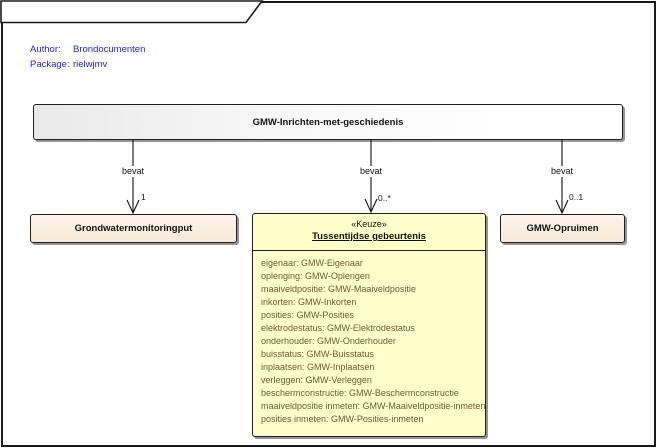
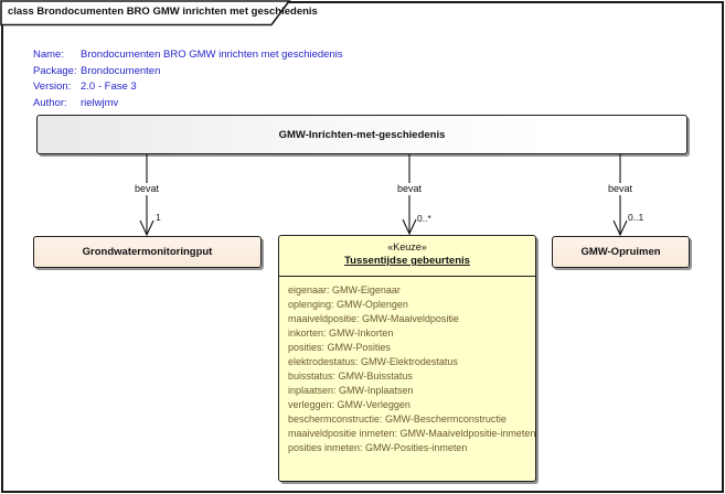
+ class Brondocumenten BRO GMW inrichten met geschiedenis
+ Name:
+ Brondocumenten BRO GMW inrichten met geschiedenis
- Author:
+ Package:
  Brondocumenten
+ Version:
+ 2.0 - Fase 3
- Package:
+ Author:
  rielwjmv
  GMW-Inrichten-met-geschiedenis
  bevat
  bevat
  bevat
  1
  0..*
  0..1
  Grondwatermonitoringput
  «Keuze»
  Tussentijdse gebeurtenis
  eigenaar: GMW-Eigenaar
  oplenging: GMW-Oplengen
  maaiveldpositie: GMW-Maaiveldpositie
  inkorten: GMW-Inkorten
  posities: GMW-Posities
  elektrodestatus: GMW-Elektrodestatus
- onderhouder: GMW-Onderhouder
  buisstatus: GMW-Buisstatus
  inplaatsen: GMW-Inplaatsen
  verleggen: GMW-Verleggen
  beschermconstructie: GMW-Beschermconstructie
  maaiveldpositie inmeten: GMW-Maaiveldpositie-inmeten
  posities inmeten: GMW-Posities-inmeten
  GMW-Opruimen
